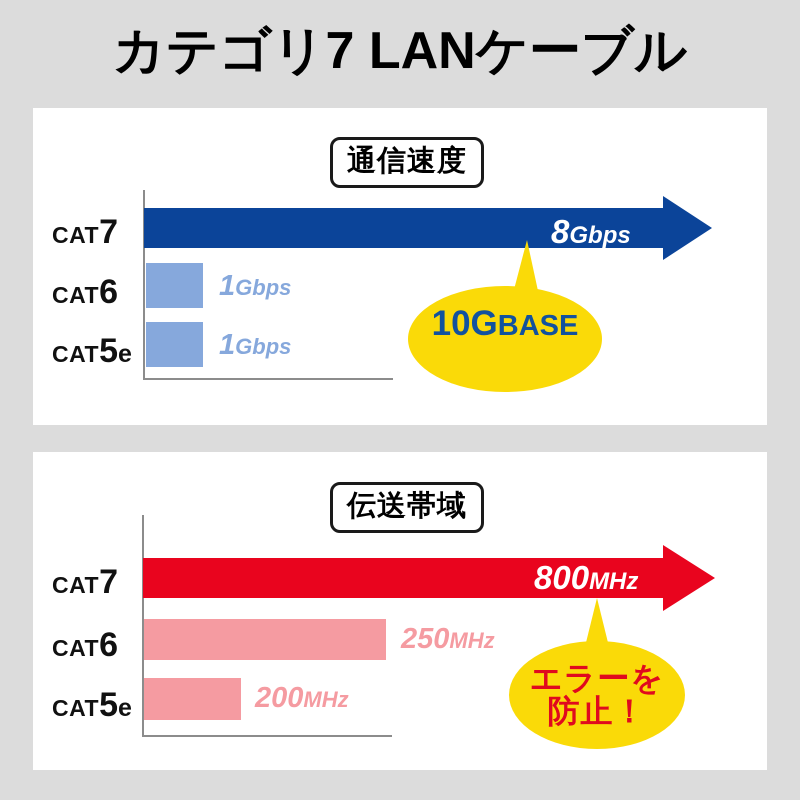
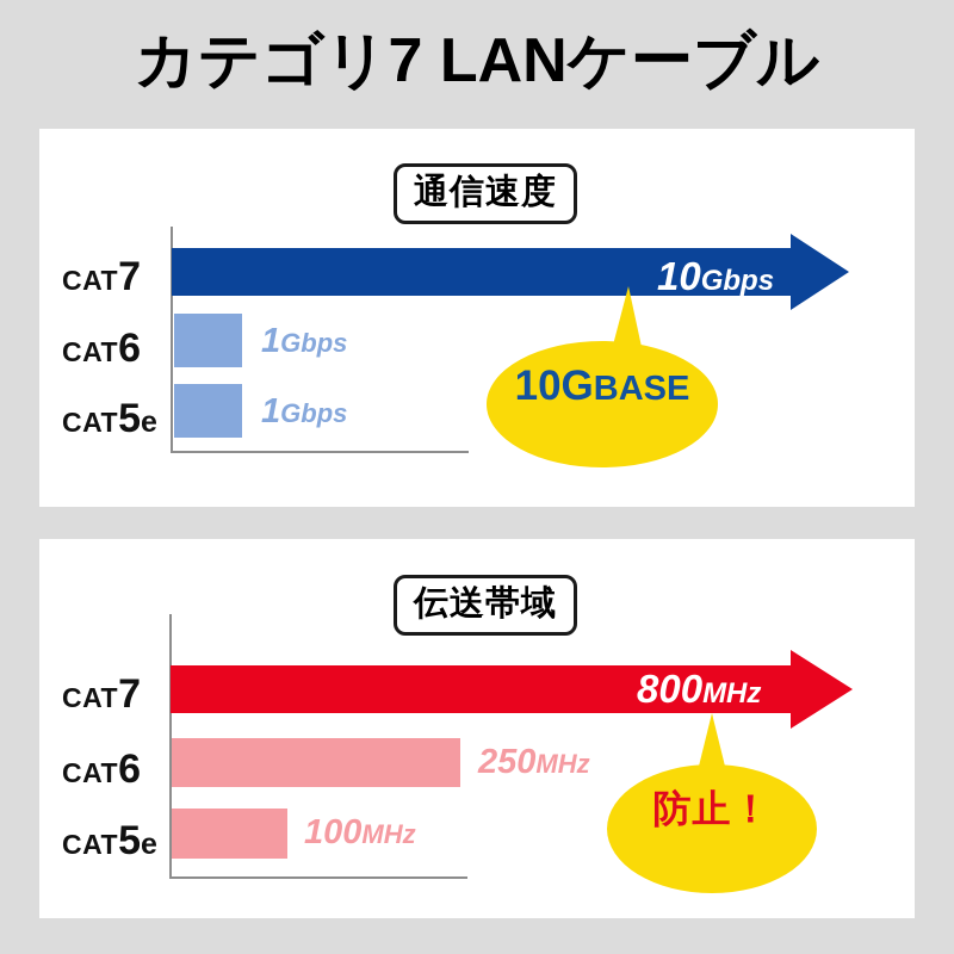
  カテゴリ7 LANケーブル
  通信速度
  CAT7
  CAT6
  CAT5e
- 8Gbps
+ 10Gbps
  1Gbps
  1Gbps
  10GBASE
  伝送帯域
  CAT7
  CAT6
  CAT5e
  800MHz
  250MHz
- 200MHz
+ 100MHz
- エラーを
  防止！
